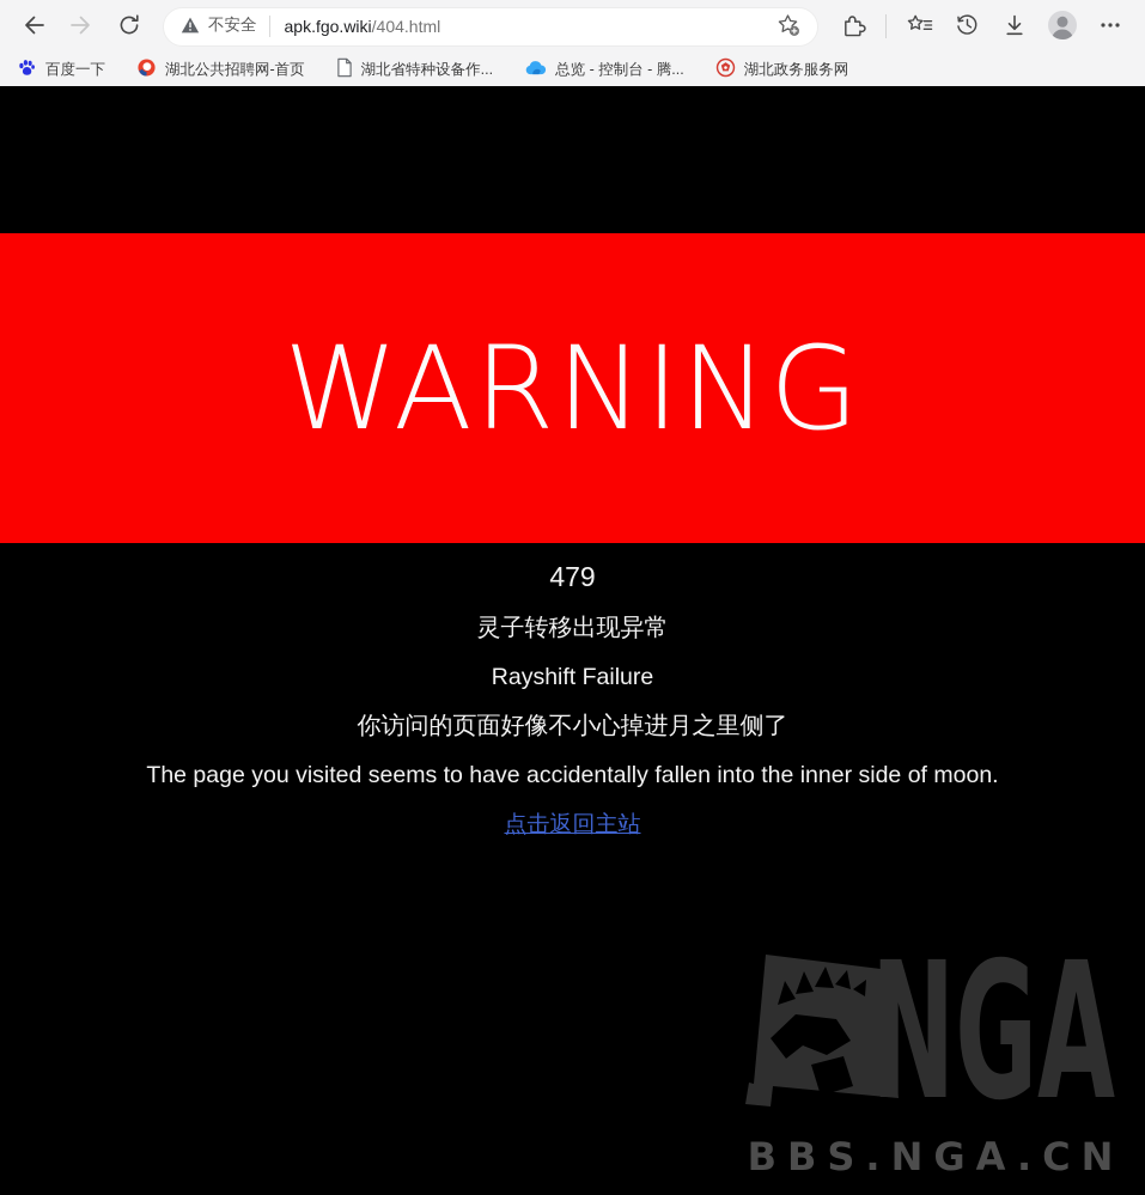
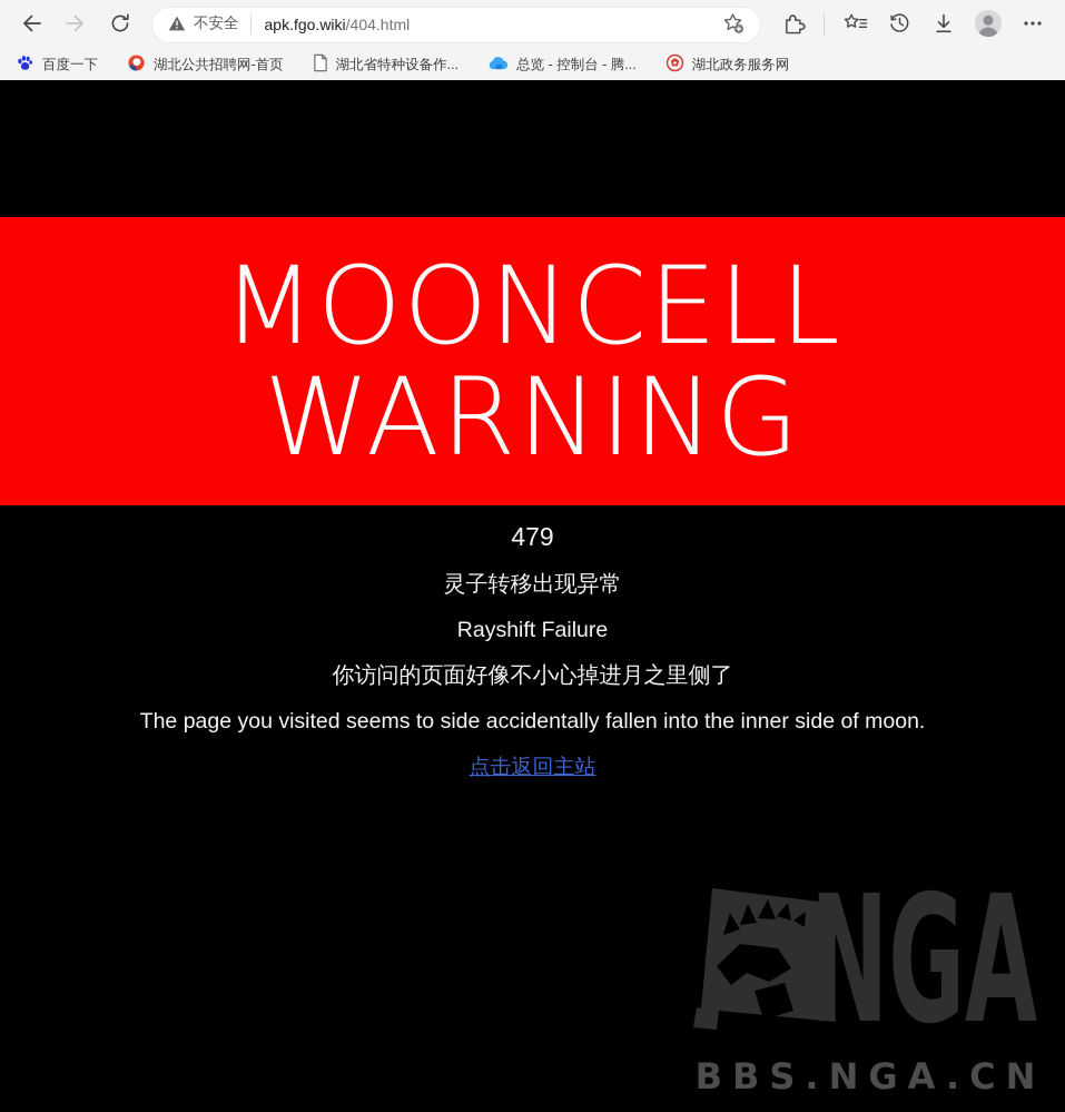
  不安全
  apk.fgo.wiki
  /404.html
  百度一下
  湖北公共招聘网-首页
  湖北省特种设备作...
  总览 - 控制台 - 腾...
  湖北政务服务网
+ MOONCELL
  WARNING
  479
  灵子转移出现异常
  Rayshift Failure
  你访问的页面好像不小心掉进月之里侧了
- The page you visited seems to have accidentally fallen into the inner side of moon.
+ The page you visited seems to side accidentally fallen into the inner side of moon.
  点击返回主站
  NGA
  BBS.NGA.CN
